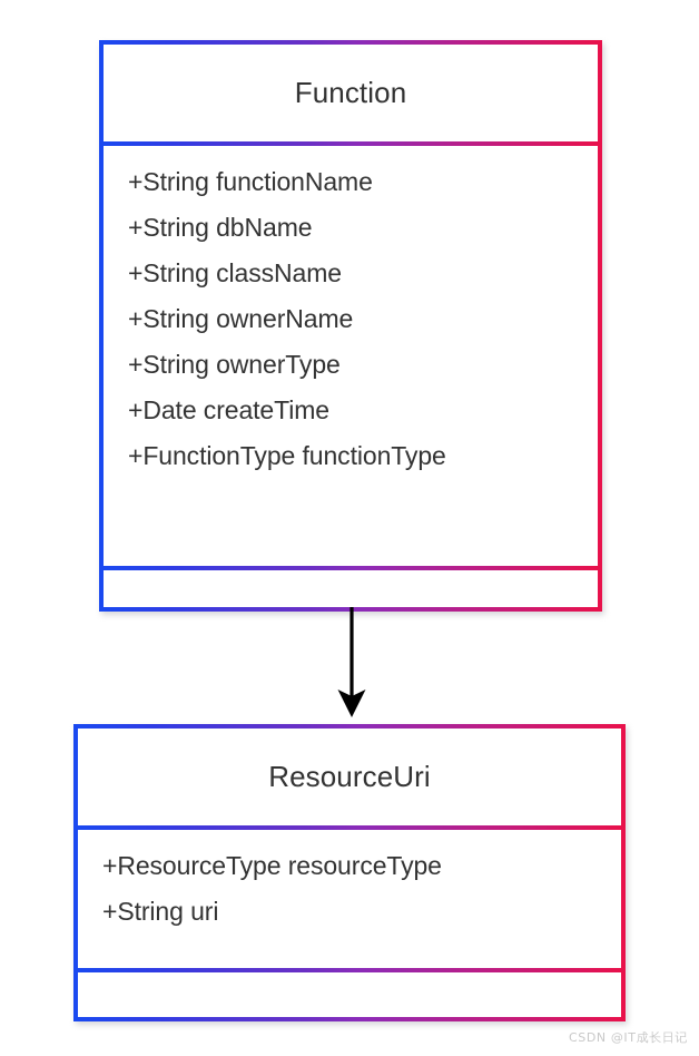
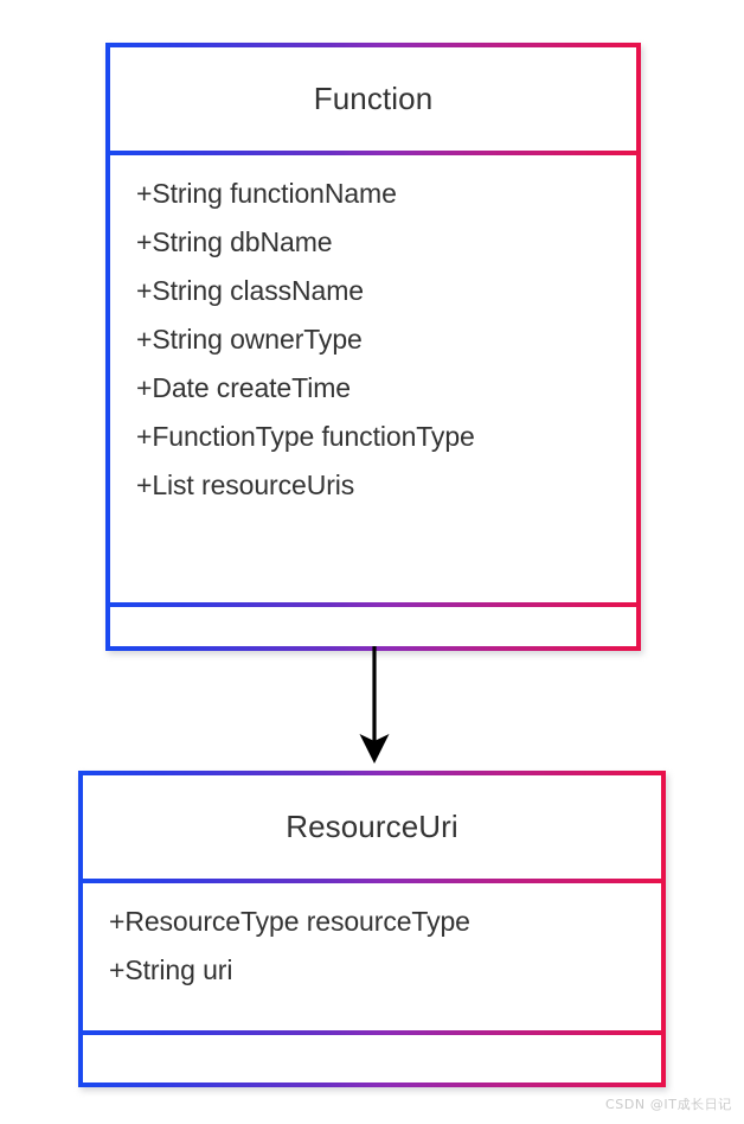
  Function
  +String functionName
  +String dbName
  +String className
- +String ownerName
  +String ownerType
  +Date createTime
  +FunctionType functionType
+ +List resourceUris
  ResourceUri
  +ResourceType resourceType
  +String uri
  CSDN @IT成长日记
